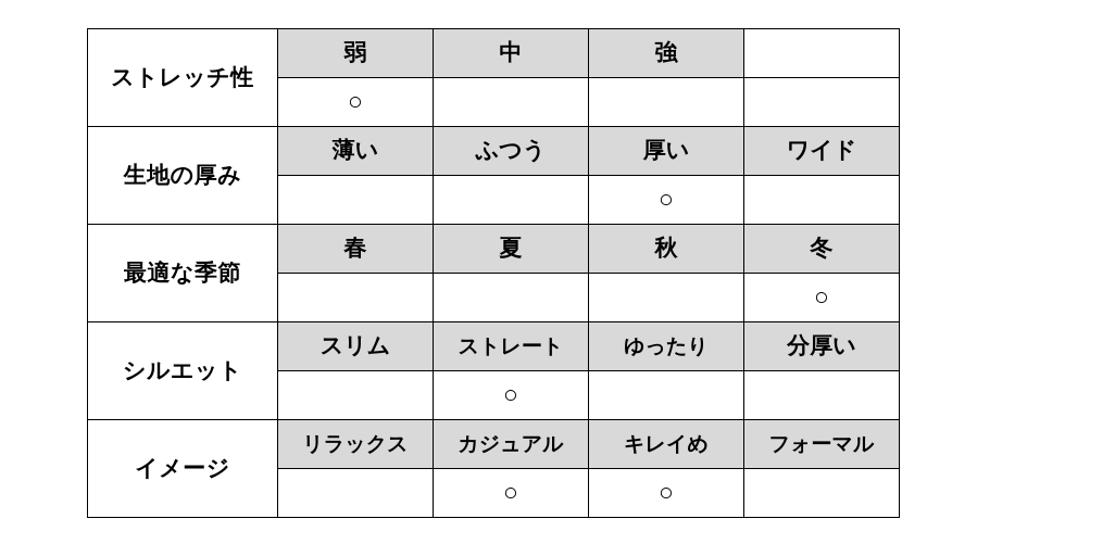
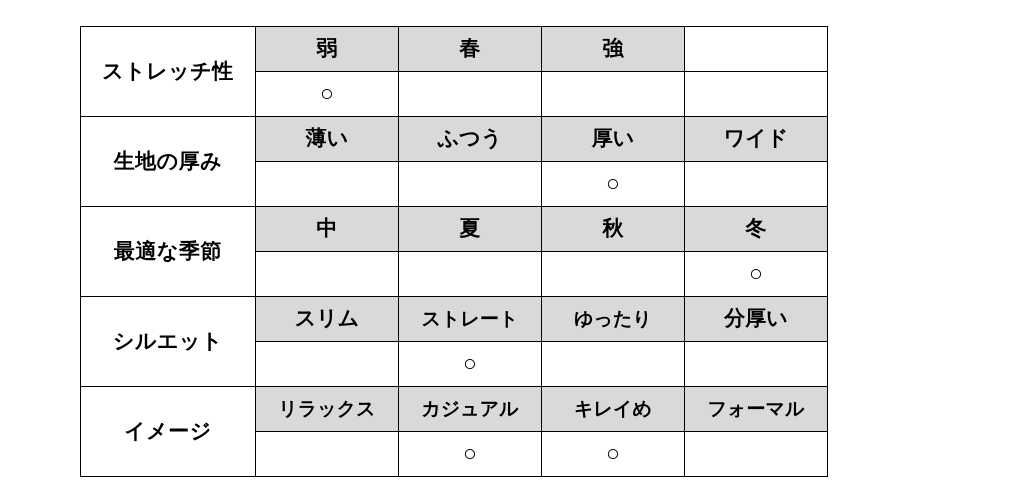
- ストレッチ性	弱	中	強
+ ストレッチ性	弱	春	強
  ○
  生地の厚み	薄い	ふつう	厚い	ワイド
  		○
- 最適な季節	春	夏	秋	冬
+ 最適な季節	中	夏	秋	冬
  			○
  シルエット	スリム	ストレート	ゆったり	分厚い
  	○
  イメージ	リラックス	カジュアル	キレイめ	フォーマル
  	○	○
